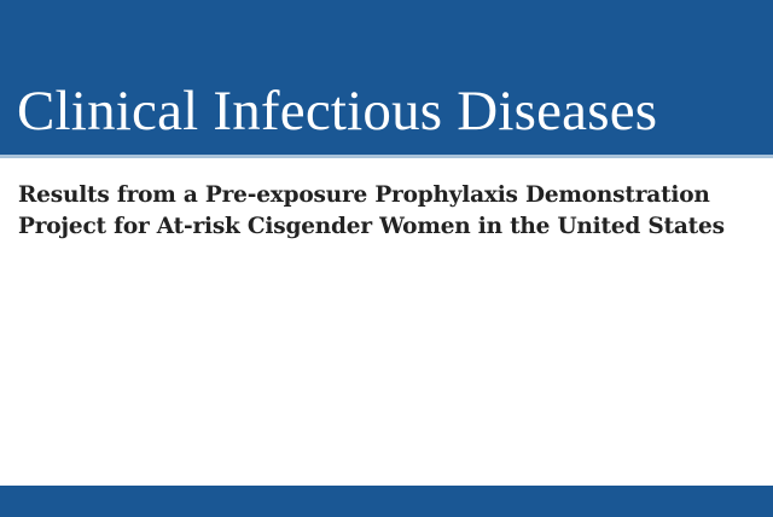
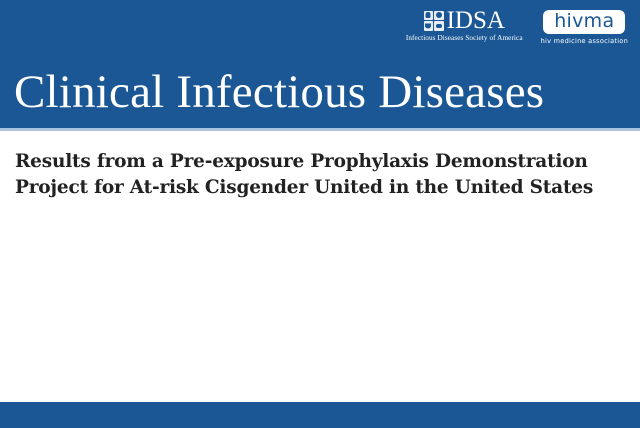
+ IDSA
+ Infectious Diseases Society of America
+ hivma
+ hiv medicine association
  Clinical Infectious Diseases
- Results from a Pre-exposure Prophylaxis Demonstration Project for At-risk Cisgender Women in the United States
+ Results from a Pre-exposure Prophylaxis Demonstration Project for At-risk Cisgender United in the United States
